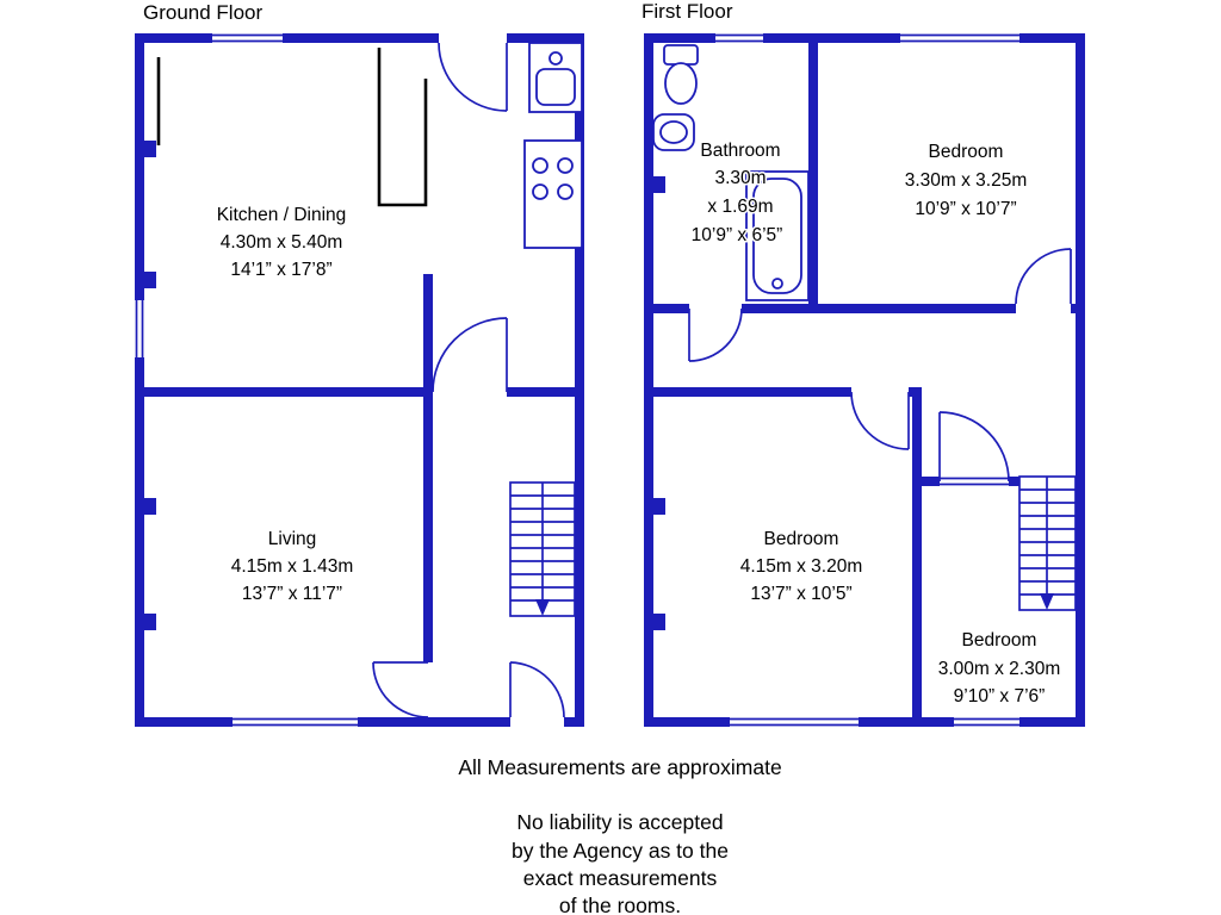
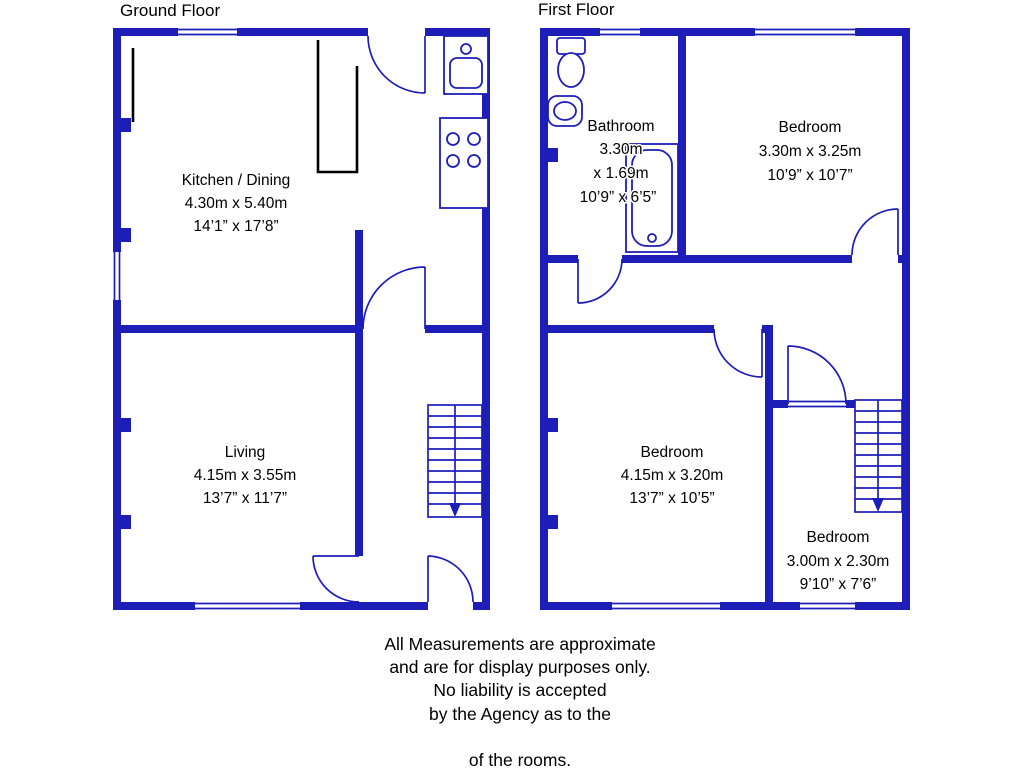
  Ground Floor
  Kitchen / Dining
  4.30m x 5.40m
  14’1” x 17’8”
  Living
- 4.15m x 1.43m
+ 4.15m x 3.55m
  13’7” x 11’7”
  First Floor
  Bathroom
  3.30m
  x 1.69m
  10’9” x 6’5”
  Bedroom
  3.30m x 3.25m
  10’9” x 10’7”
  Bedroom
  4.15m x 3.20m
  13’7” x 10’5”
  Bedroom
  3.00m x 2.30m
  9’10” x 7’6”
  All Measurements are approximate
+ and are for display purposes only.
  No liability is accepted
  by the Agency as to the
- exact measurements
  of the rooms.
